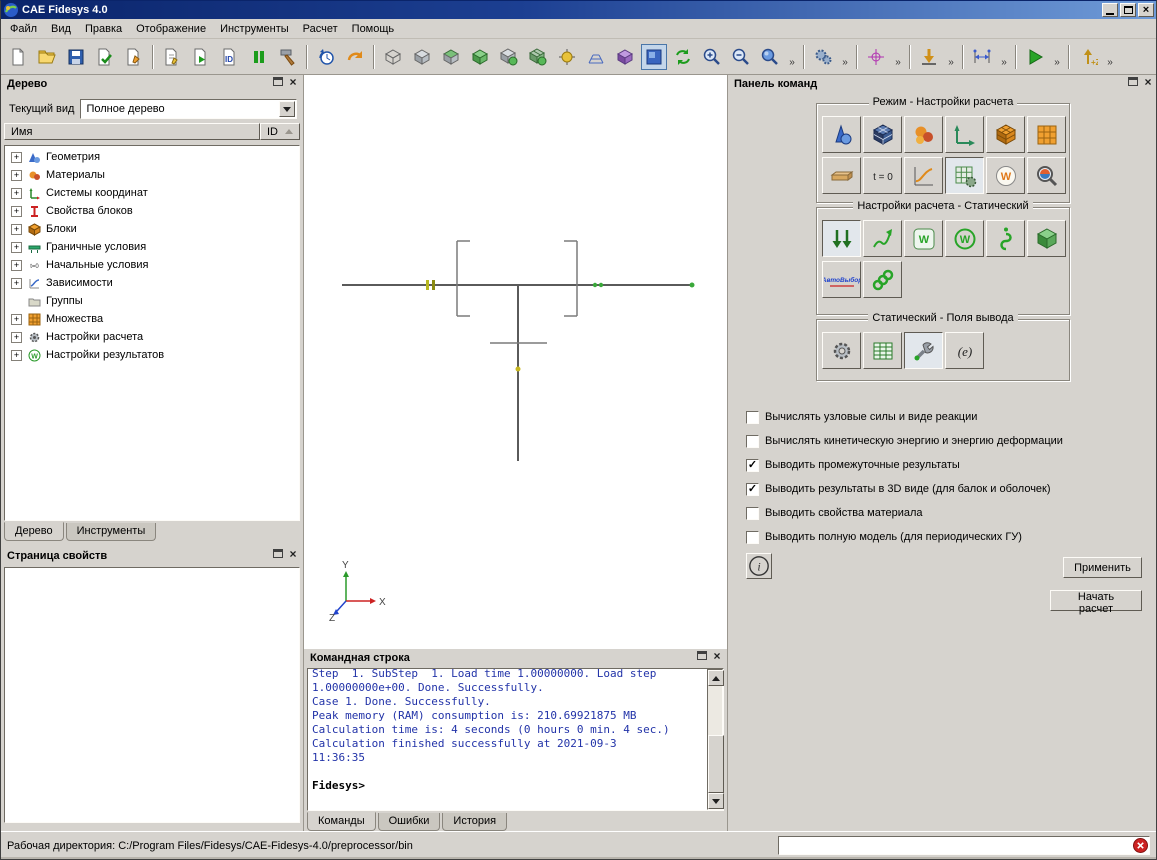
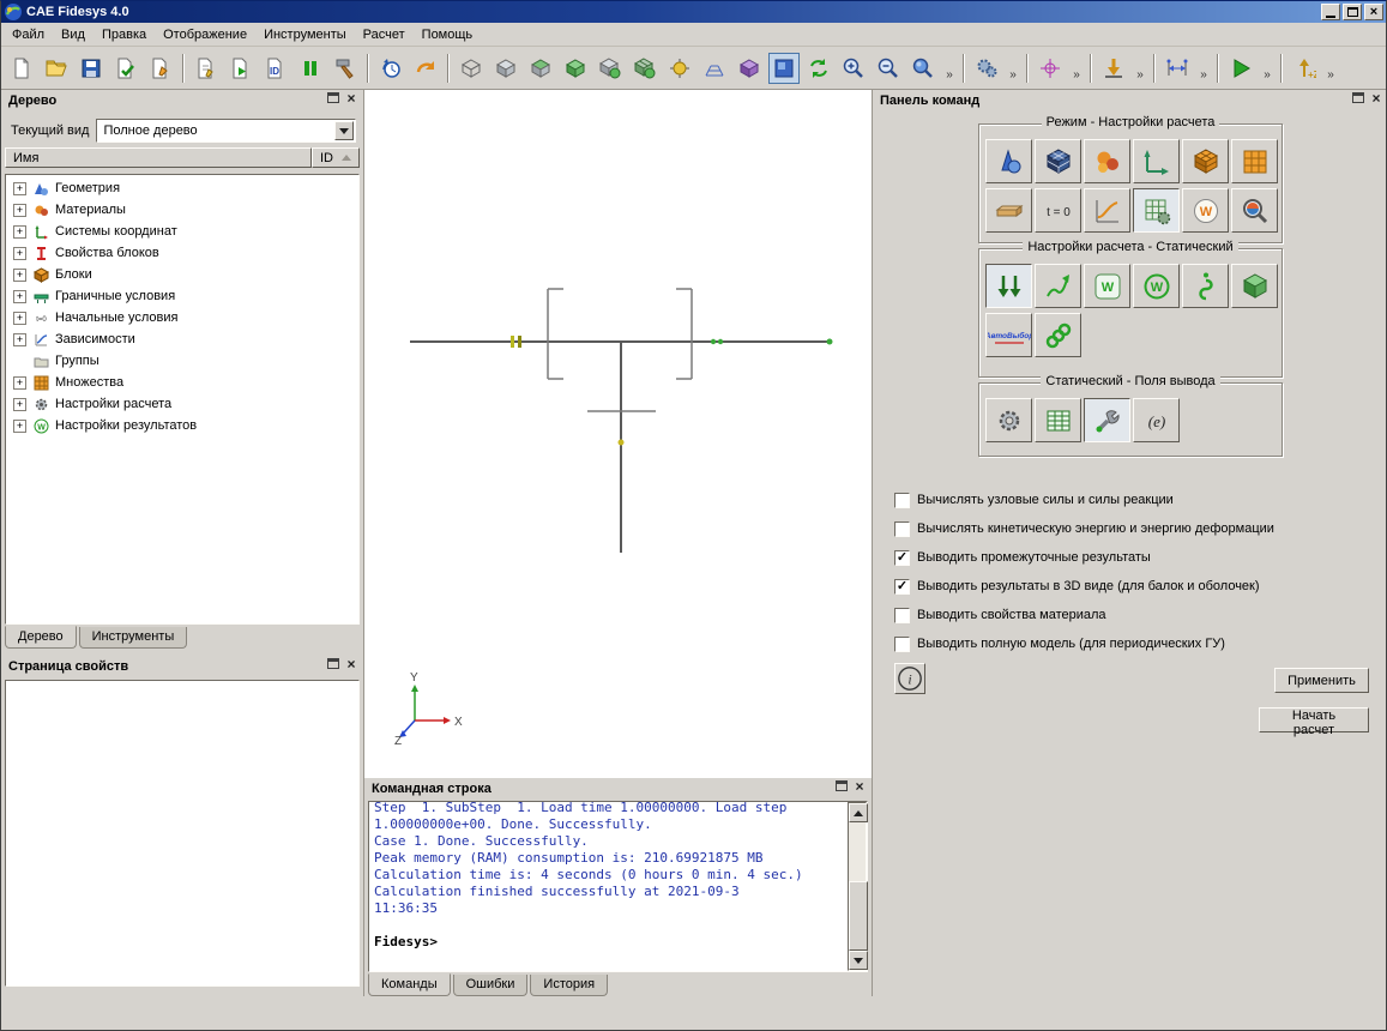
  CAE Fidesys 4.0
  ×
  Файл
  Вид
  Правка
  Отображение
  Инструменты
  Расчет
  Помощь
  ID
  »
  »
  »
  »
  »
  »
  »
  Дерево
  ×
  Текущий вид
  Полное дерево
  Имя
  ID
  +
  Геометрия
  +
  Материалы
  +
  Системы координат
  +
  Свойства блоков
  +
  Блоки
  +
  Граничные условия
  +
  Начальные условия
  +
  Зависимости
  Группы
  +
  Множества
  +
  Настройки расчета
  +
  Настройки результатов
  Дерево
  Инструменты
  Страница свойств
  ×
  Y
  Z
  X
  Командная строка
  ×
  Step 1. SubStep 1. Load time 1.00000000. Load step
  1.00000000e+00. Done. Successfully.
  Case 1. Done. Successfully.
  Peak memory (RAM) consumption is: 210.69921875 MB
  Calculation time is: 4 seconds (0 hours 0 min. 4 sec.)
  Calculation finished successfully at 2021-09-3
  11:36:35
  Fidesys>
  Команды
  Ошибки
  История
  Панель команд
  ×
  Режим - Настройки расчета
  t = 0
  W
  Настройки расчета - Статический
  W
  W
  Статический - Поля вывода
  (e)
- Вычислять узловые силы и виде реакции
+ Вычислять узловые силы и силы реакции
  Вычислять кинетическую энергию и энергию деформации
  Выводить промежуточные результаты
  Выводить результаты в 3D виде (для балок и оболочек)
  Выводить свойства материала
  Выводить полную модель (для периодических ГУ)
  i
  Применить
  Начать расчет
- Рабочая директория: C:/Program Files/Fidesys/CAE-Fidesys-4.0/preprocessor/bin
